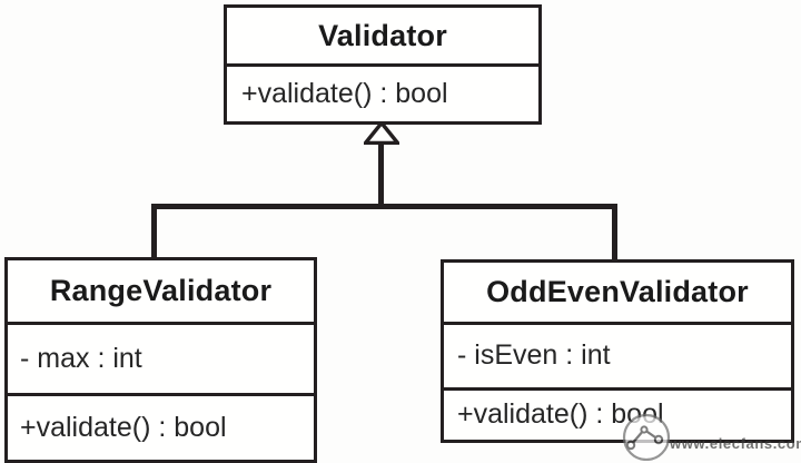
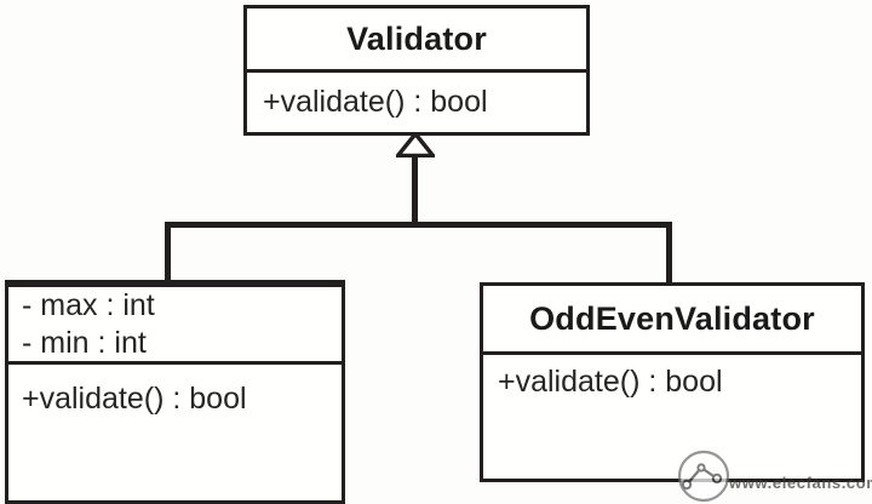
  Validator
  +validate() : bool
- RangeValidator
  - max : int
+ - min : int
  +validate() : bool
  OddEvenValidator
- - isEven : int
  +validate() : bool
  www.elecfans.co
